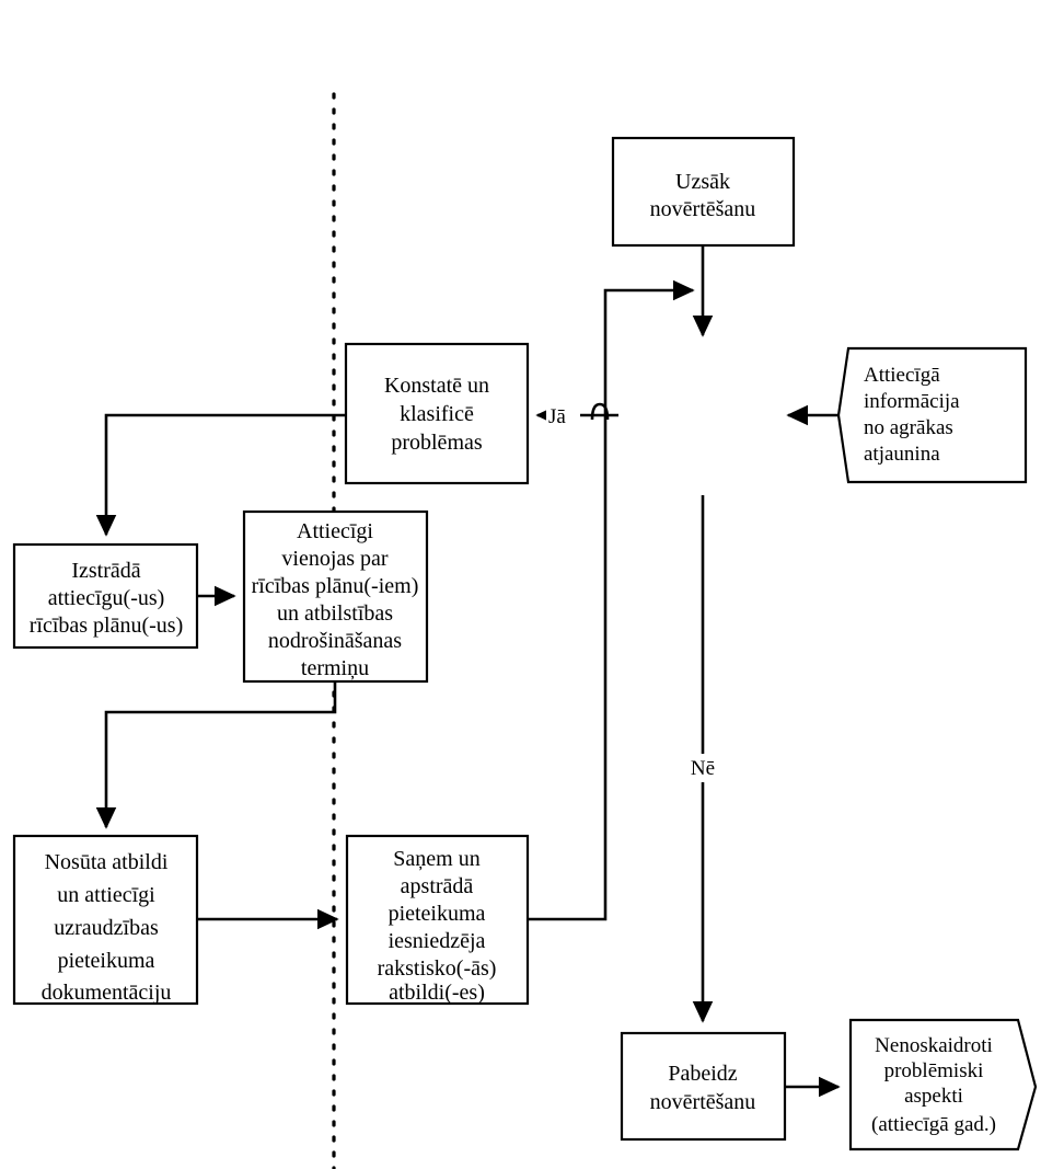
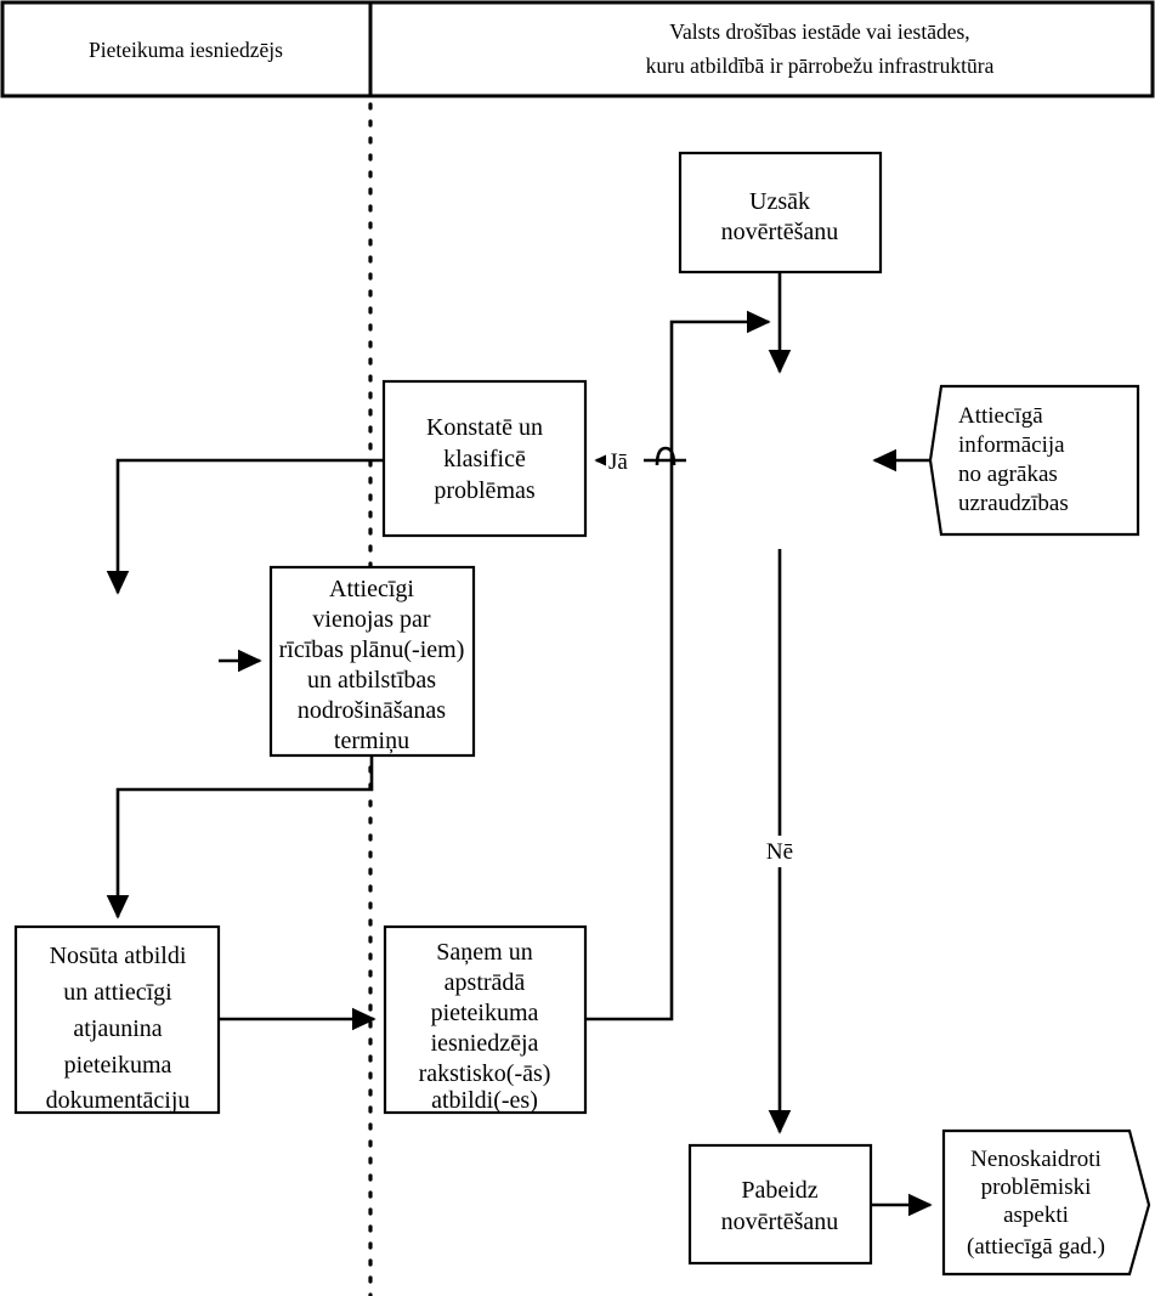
+ Pieteikuma iesniedzējs
+ Valsts drošības iestāde vai iestādes,
+ kuru atbildībā ir pārrobežu infrastruktūra
  Uzsāk
  novērtēšanu
  Attiecīgā
  informācija
  no agrākas
- atjaunina
+ uzraudzības
  Konstatē un
  klasificē
  problēmas
- Izstrādā
- attiecīgu(-us)
- rīcības plānu(-us)
  Attiecīgi
  vienojas par
  rīcības plānu(-iem)
  un atbilstības
  nodrošināšanas
  termiņu
  Nosūta atbildi
  un attiecīgi
- uzraudzības
+ atjaunina
  pieteikuma
  dokumentāciju
  Saņem un
  apstrādā
  pieteikuma
  iesniedzēja
  rakstisko(-ās)
  atbildi(-es)
  Pabeidz
  novērtēšanu
  Nenoskaidroti
  problēmiski
  aspekti
  (attiecīgā gad.)
  Nē
  Jā
